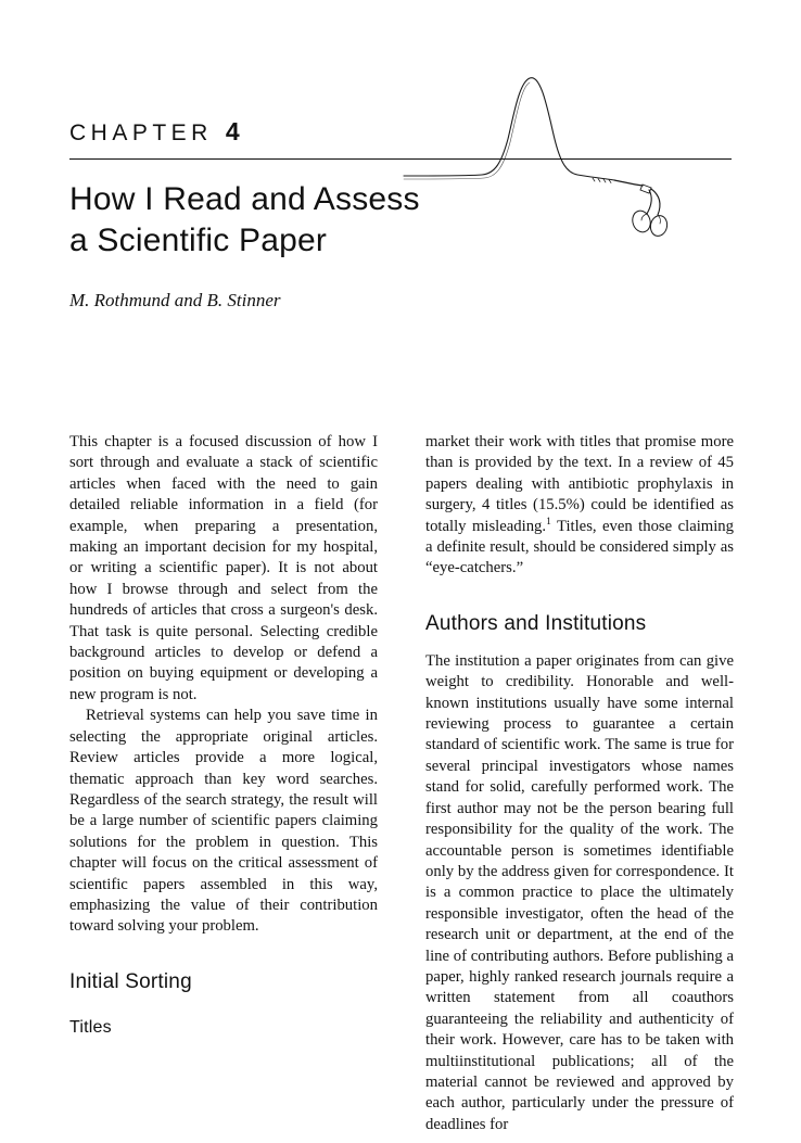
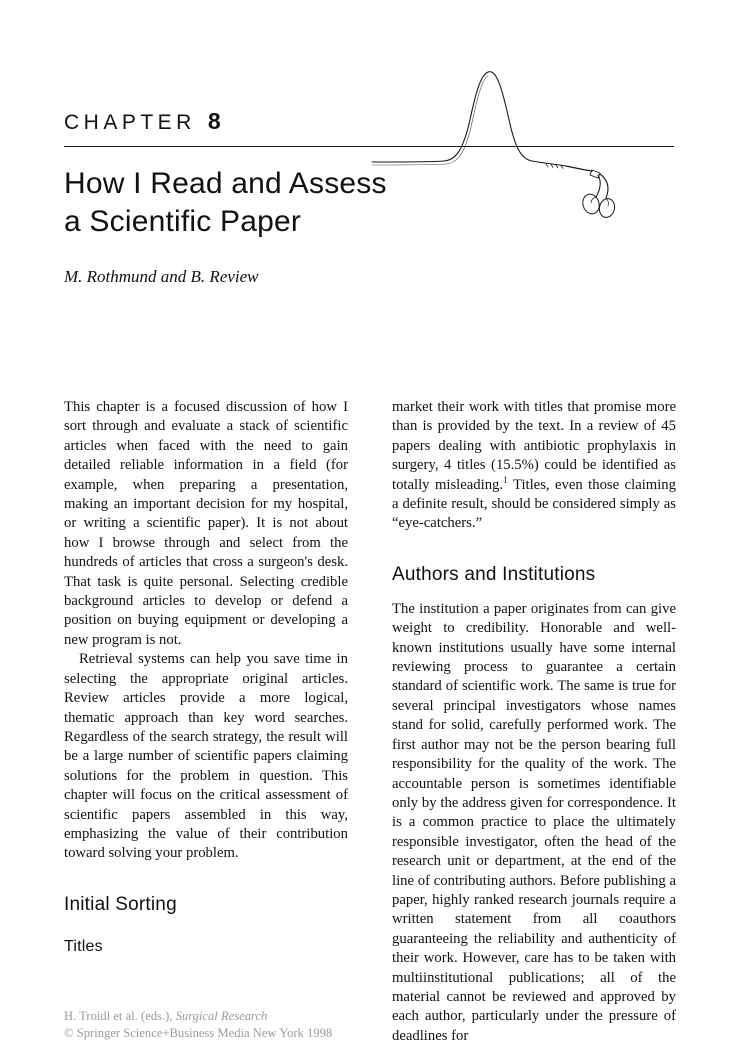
- CHAPTER 4
+ CHAPTER 8
  How I Read and Assess
  a Scientific Paper
- M. Rothmund and B. Stinner
+ M. Rothmund and B. Review
  This chapter is a focused discussion of how I sort through and evaluate a stack of scientific articles when faced with the need to gain detailed reliable information in a field (for example, when preparing a presentation, making an important decision for my hospital, or writing a scientific paper). It is not about how I browse through and select from the hundreds of articles that cross a surgeon's desk. That task is quite personal. Selecting credible background articles to develop or defend a position on buying equipment or developing a new program is not.
  Retrieval systems can help you save time in selecting the appropriate original articles. Review articles provide a more logical, thematic approach than key word searches. Regardless of the search strategy, the result will be a large number of scientific papers claiming solutions for the problem in question. This chapter will focus on the critical assessment of scientific papers assembled in this way, emphasizing the value of their contribution toward solving your problem.
  Initial Sorting
  Titles
  market their work with titles that promise more than is provided by the text. In a review of 45 papers dealing with antibiotic prophylaxis in surgery, 4 titles (15.5%) could be identified as totally misleading.1 Titles, even those claiming a definite result, should be considered simply as “eye-catchers.”
  Authors and Institutions
  The institution a paper originates from can give weight to credibility. Honorable and well-known institutions usually have some internal reviewing process to guarantee a certain standard of scientific work. The same is true for several principal investigators whose names stand for solid, carefully performed work. The first author may not be the person bearing full responsibility for the quality of the work. The accountable person is sometimes identifiable only by the address given for correspondence. It is a common practice to place the ultimately responsible investigator, often the head of the research unit or department, at the end of the line of contributing authors. Before publishing a paper, highly ranked research journals require a written statement from all coauthors guaranteeing the reliability and authenticity of their work. However, care has to be taken with multiinstitutional publications; all of the material cannot be reviewed and approved by each author, particularly under the pressure of deadlines for
+ H. Troidl et al. (eds.), Surgical Research
+ © Springer Science+Business Media New York 1998
